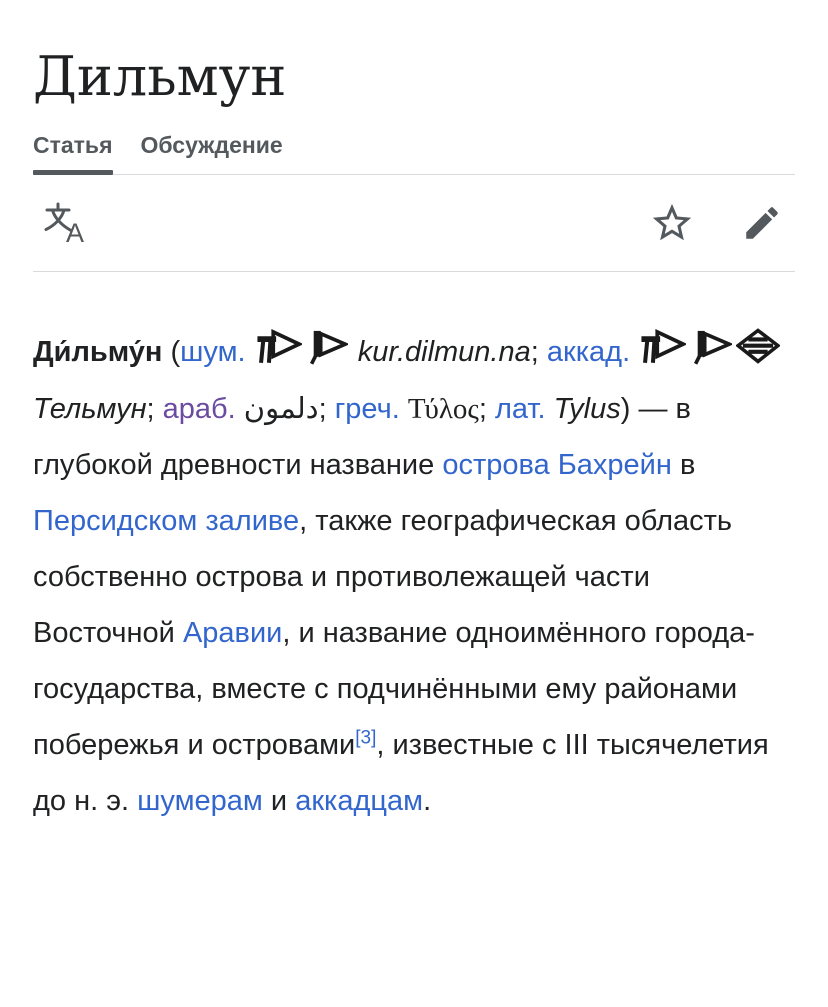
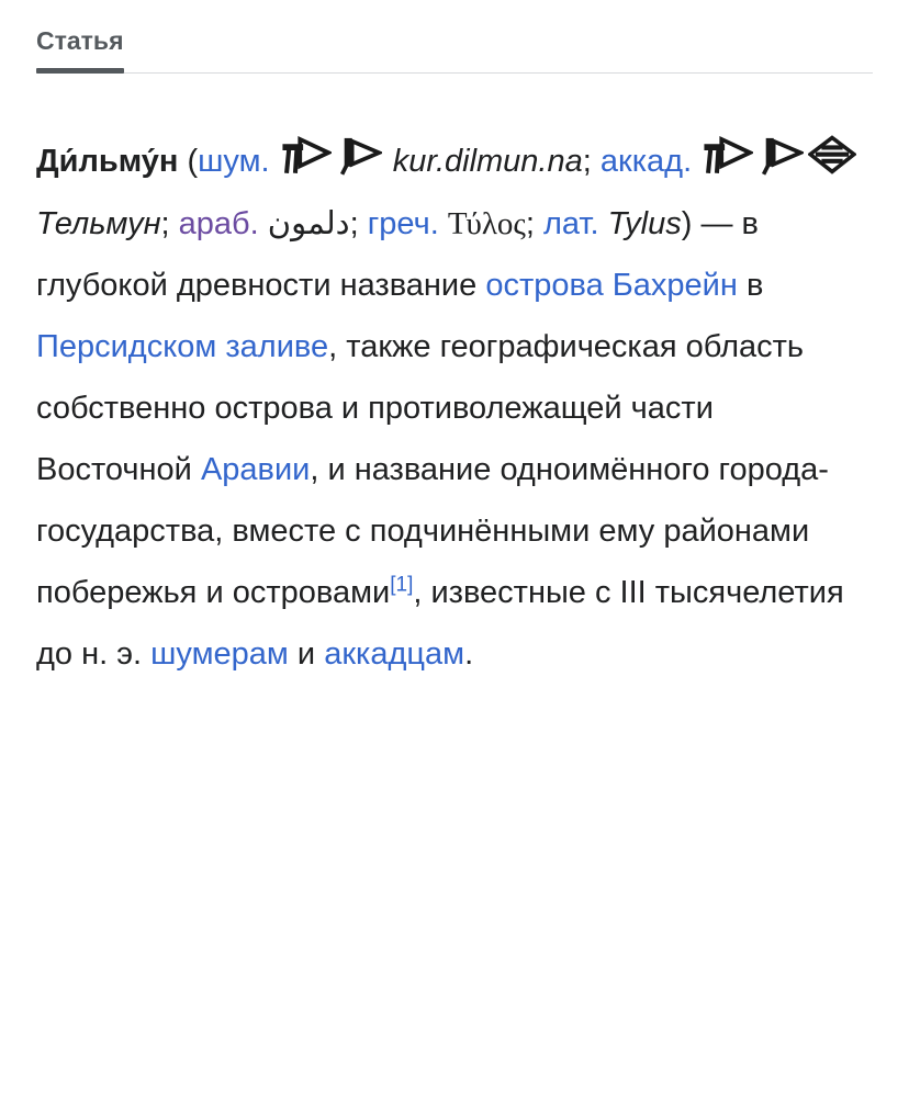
- Дильмун
  Статья
- Обсуждение
- A
- Ди́льму́н (шум. kur.dilmun.na; аккад. Тельмун; араб. دلمون ; греч. Τύλος; лат. Tylus) — в глубокой древности название острова Бахрейн в Персидском заливе, также географическая область собственно острова и противолежащей части Восточной Аравии, и название одноимённого города-государства, вместе с подчинёнными ему районами побережья и островами[3], известные с III тысячелетия до н. э. шумерам и аккадцам.
+ Ди́льму́н (шум. kur.dilmun.na; аккад. Тельмун; араб. دلمون ; греч. Τύλος; лат. Tylus) — в глубокой древности название острова Бахрейн в Персидском заливе, также географическая область собственно острова и противолежащей части Восточной Аравии, и название одноимённого города-государства, вместе с подчинёнными ему районами побережья и островами[1], известные с III тысячелетия до н. э. шумерам и аккадцам.
